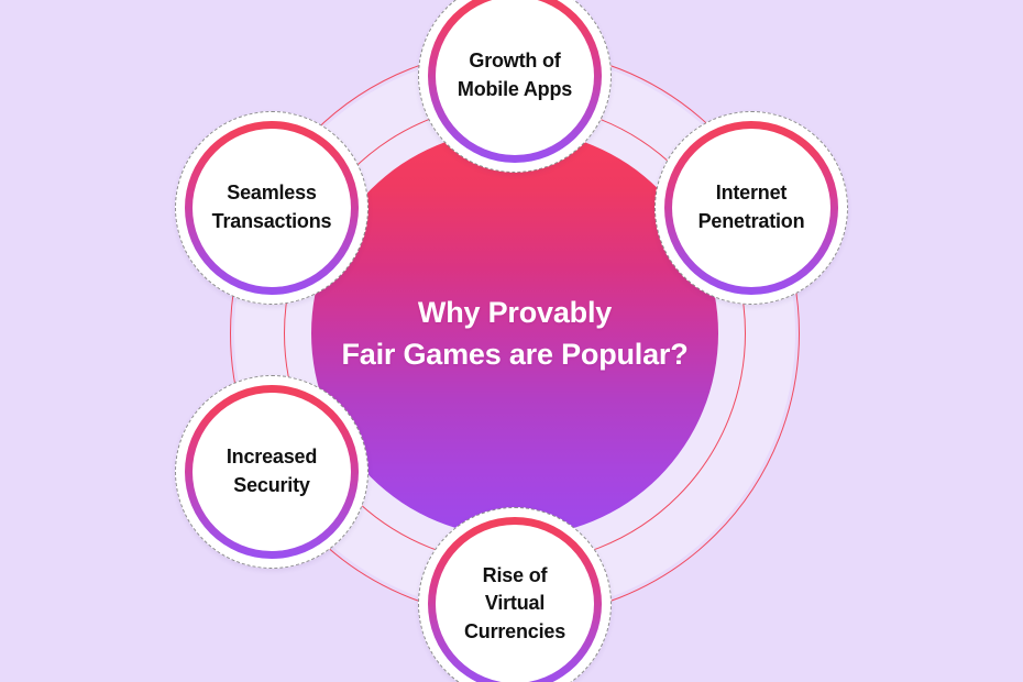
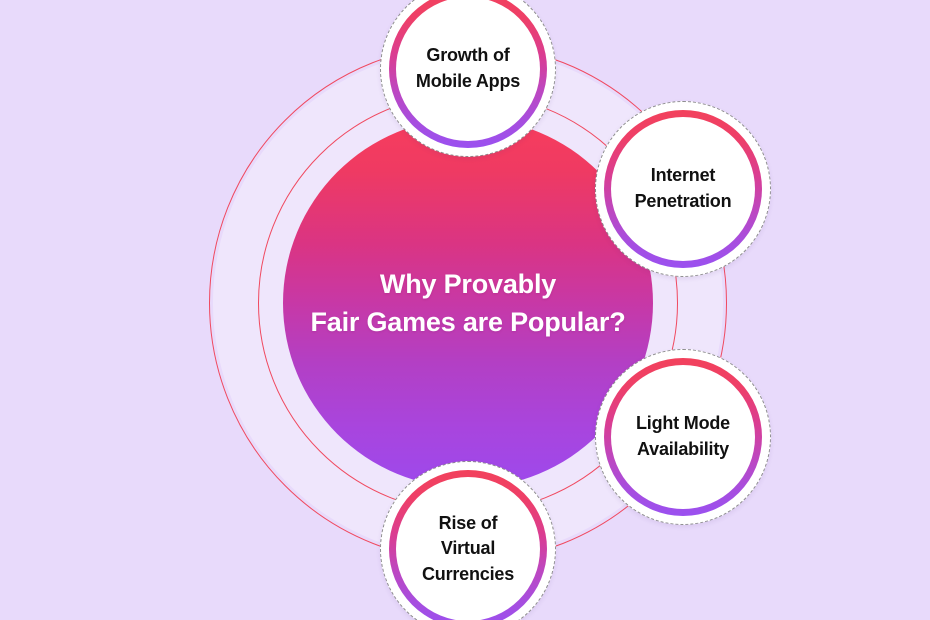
  Why Provably
  Fair Games are Popular?
  Growth of
  Mobile Apps
  Internet
  Penetration
+ Light Mode
+ Availability
  Rise of
  Virtual
  Currencies
- Increased
- Security
- Seamless
- Transactions
